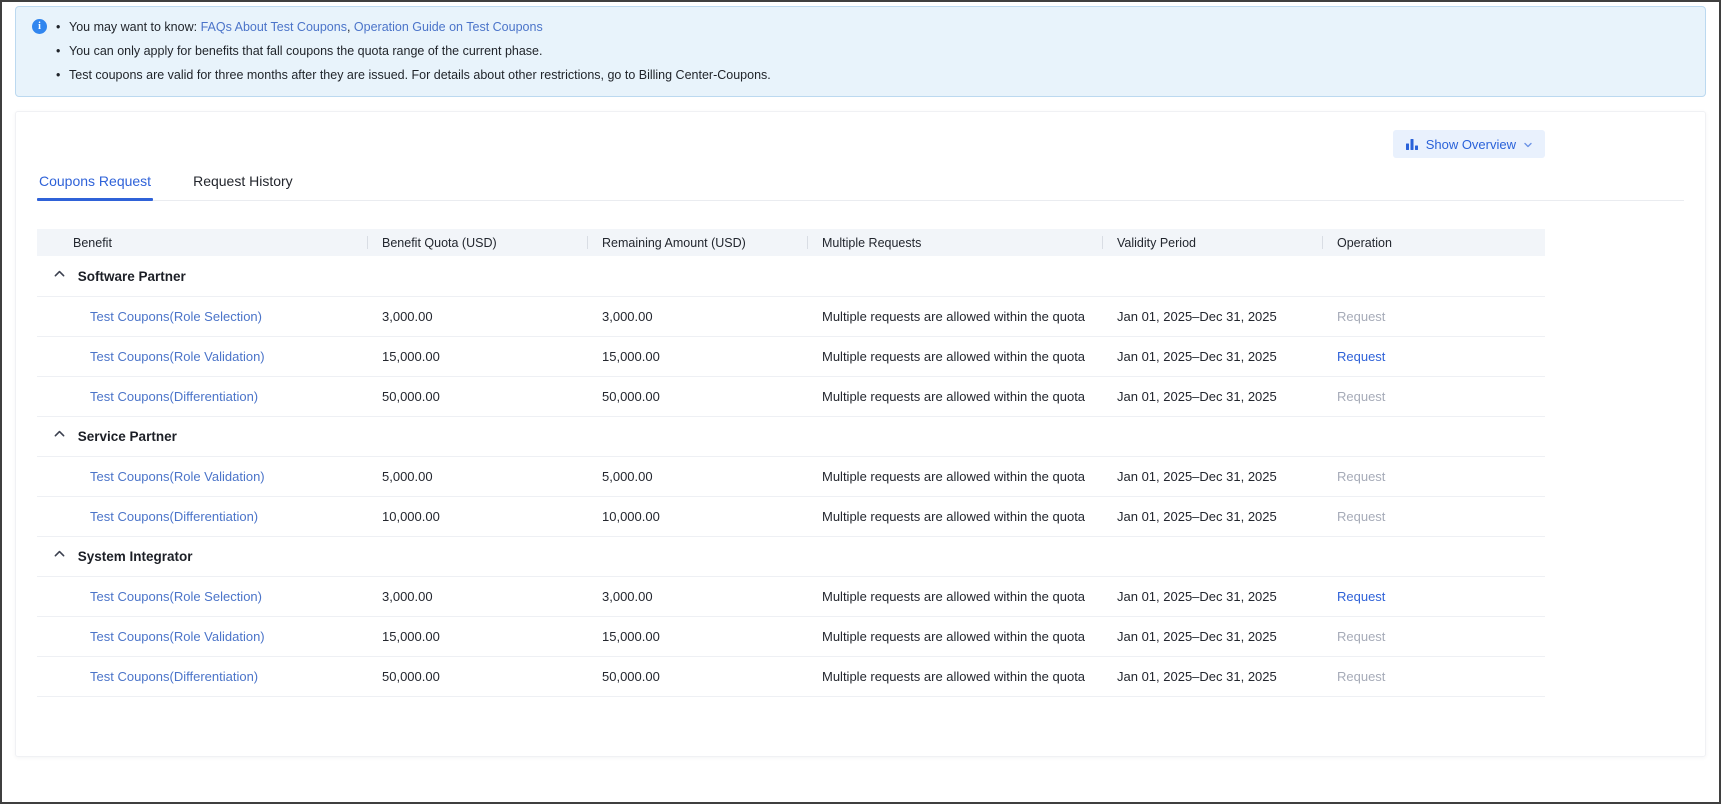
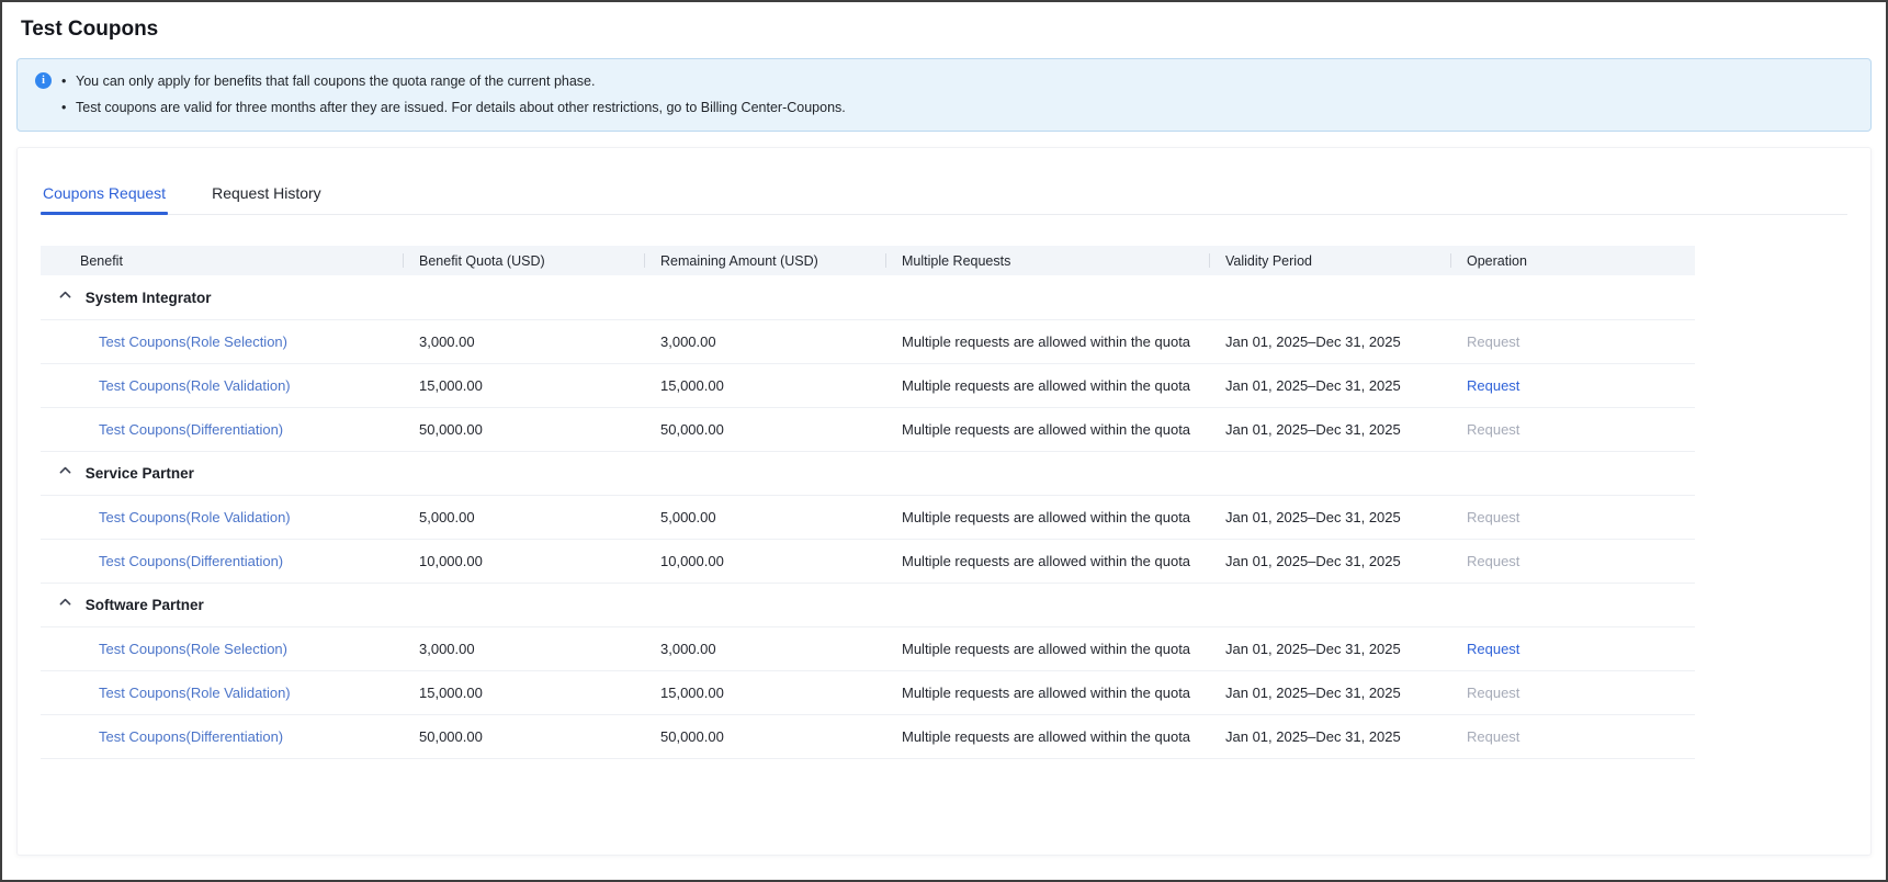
+ Test Coupons
  i
- You may want to know: FAQs About Test Coupons, Operation Guide on Test Coupons
  You can only apply for benefits that fall coupons the quota range of the current phase.
  Test coupons are valid for three months after they are issued. For details about other restrictions, go to Billing Center-Coupons.
- Show Overview
  Coupons Request
  Request History
  Benefit	Benefit Quota (USD)	Remaining Amount (USD)	Multiple Requests	Validity Period	Operation
- Software Partner
+ System Integrator
  Test Coupons(Role Selection)	3,000.00	3,000.00	Multiple requests are allowed within the quota	Jan 01, 2025–Dec 31, 2025	Request
  Test Coupons(Role Validation)	15,000.00	15,000.00	Multiple requests are allowed within the quota	Jan 01, 2025–Dec 31, 2025	Request
  Test Coupons(Differentiation)	50,000.00	50,000.00	Multiple requests are allowed within the quota	Jan 01, 2025–Dec 31, 2025	Request
  Service Partner
  Test Coupons(Role Validation)	5,000.00	5,000.00	Multiple requests are allowed within the quota	Jan 01, 2025–Dec 31, 2025	Request
  Test Coupons(Differentiation)	10,000.00	10,000.00	Multiple requests are allowed within the quota	Jan 01, 2025–Dec 31, 2025	Request
- System Integrator
+ Software Partner
  Test Coupons(Role Selection)	3,000.00	3,000.00	Multiple requests are allowed within the quota	Jan 01, 2025–Dec 31, 2025	Request
  Test Coupons(Role Validation)	15,000.00	15,000.00	Multiple requests are allowed within the quota	Jan 01, 2025–Dec 31, 2025	Request
  Test Coupons(Differentiation)	50,000.00	50,000.00	Multiple requests are allowed within the quota	Jan 01, 2025–Dec 31, 2025	Request
